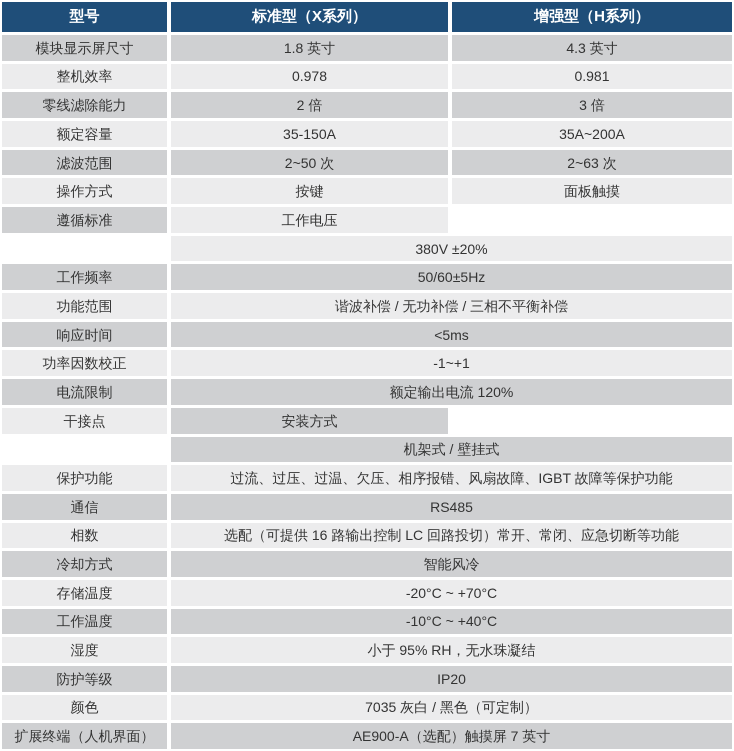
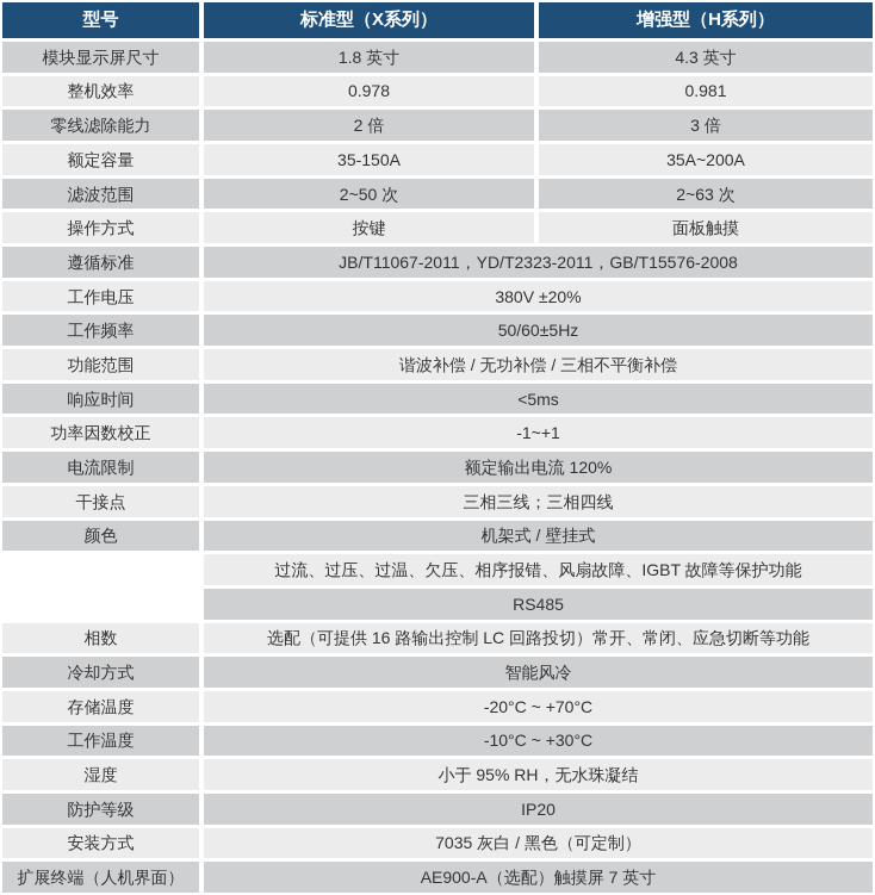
  型号
  标准型（X系列）
  增强型（H系列）
  模块显示屏尺寸
  1.8 英寸
  4.3 英寸
  整机效率
  0.978
  0.981
  零线滤除能力
  2 倍
  3 倍
  额定容量
  35-150A
  35A~200A
  滤波范围
  2~50 次
  2~63 次
  操作方式
  按键
  面板触摸
  遵循标准
+ JB/T11067-2011，YD/T2323-2011，GB/T15576-2008
  工作电压
  380V ±20%
  工作频率
  50/60±5Hz
  功能范围
  谐波补偿 / 无功补偿 / 三相不平衡补偿
  响应时间
  <5ms
  功率因数校正
  -1~+1
  电流限制
  额定输出电流 120%
  干接点
+ 三相三线；三相四线
- 安装方式
+ 颜色
  机架式 / 壁挂式
- 保护功能
  过流、过压、过温、欠压、相序报错、风扇故障、IGBT 故障等保护功能
- 通信
  RS485
  相数
  选配（可提供 16 路输出控制 LC 回路投切）常开、常闭、应急切断等功能
  冷却方式
  智能风冷
  存储温度
  -20°C ~ +70°C
  工作温度
- -10°C ~ +40°C
+ -10°C ~ +30°C
  湿度
  小于 95% RH，无水珠凝结
  防护等级
  IP20
- 颜色
+ 安装方式
  7035 灰白 / 黑色（可定制）
  扩展终端（人机界面）
  AE900-A（选配）触摸屏 7 英寸
